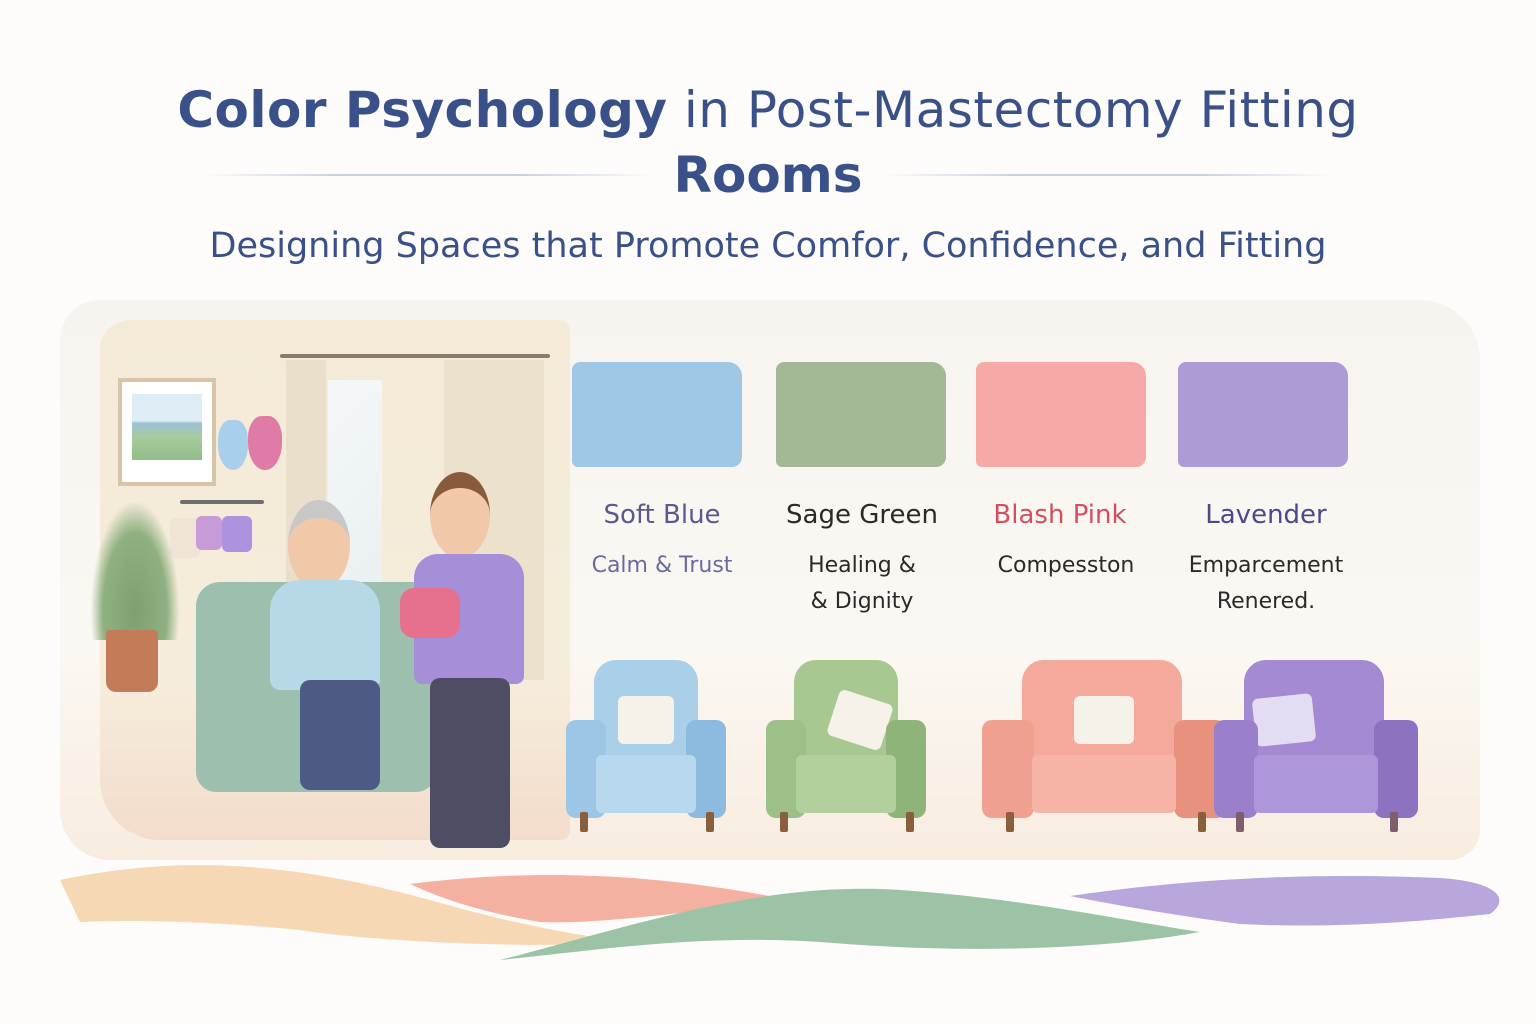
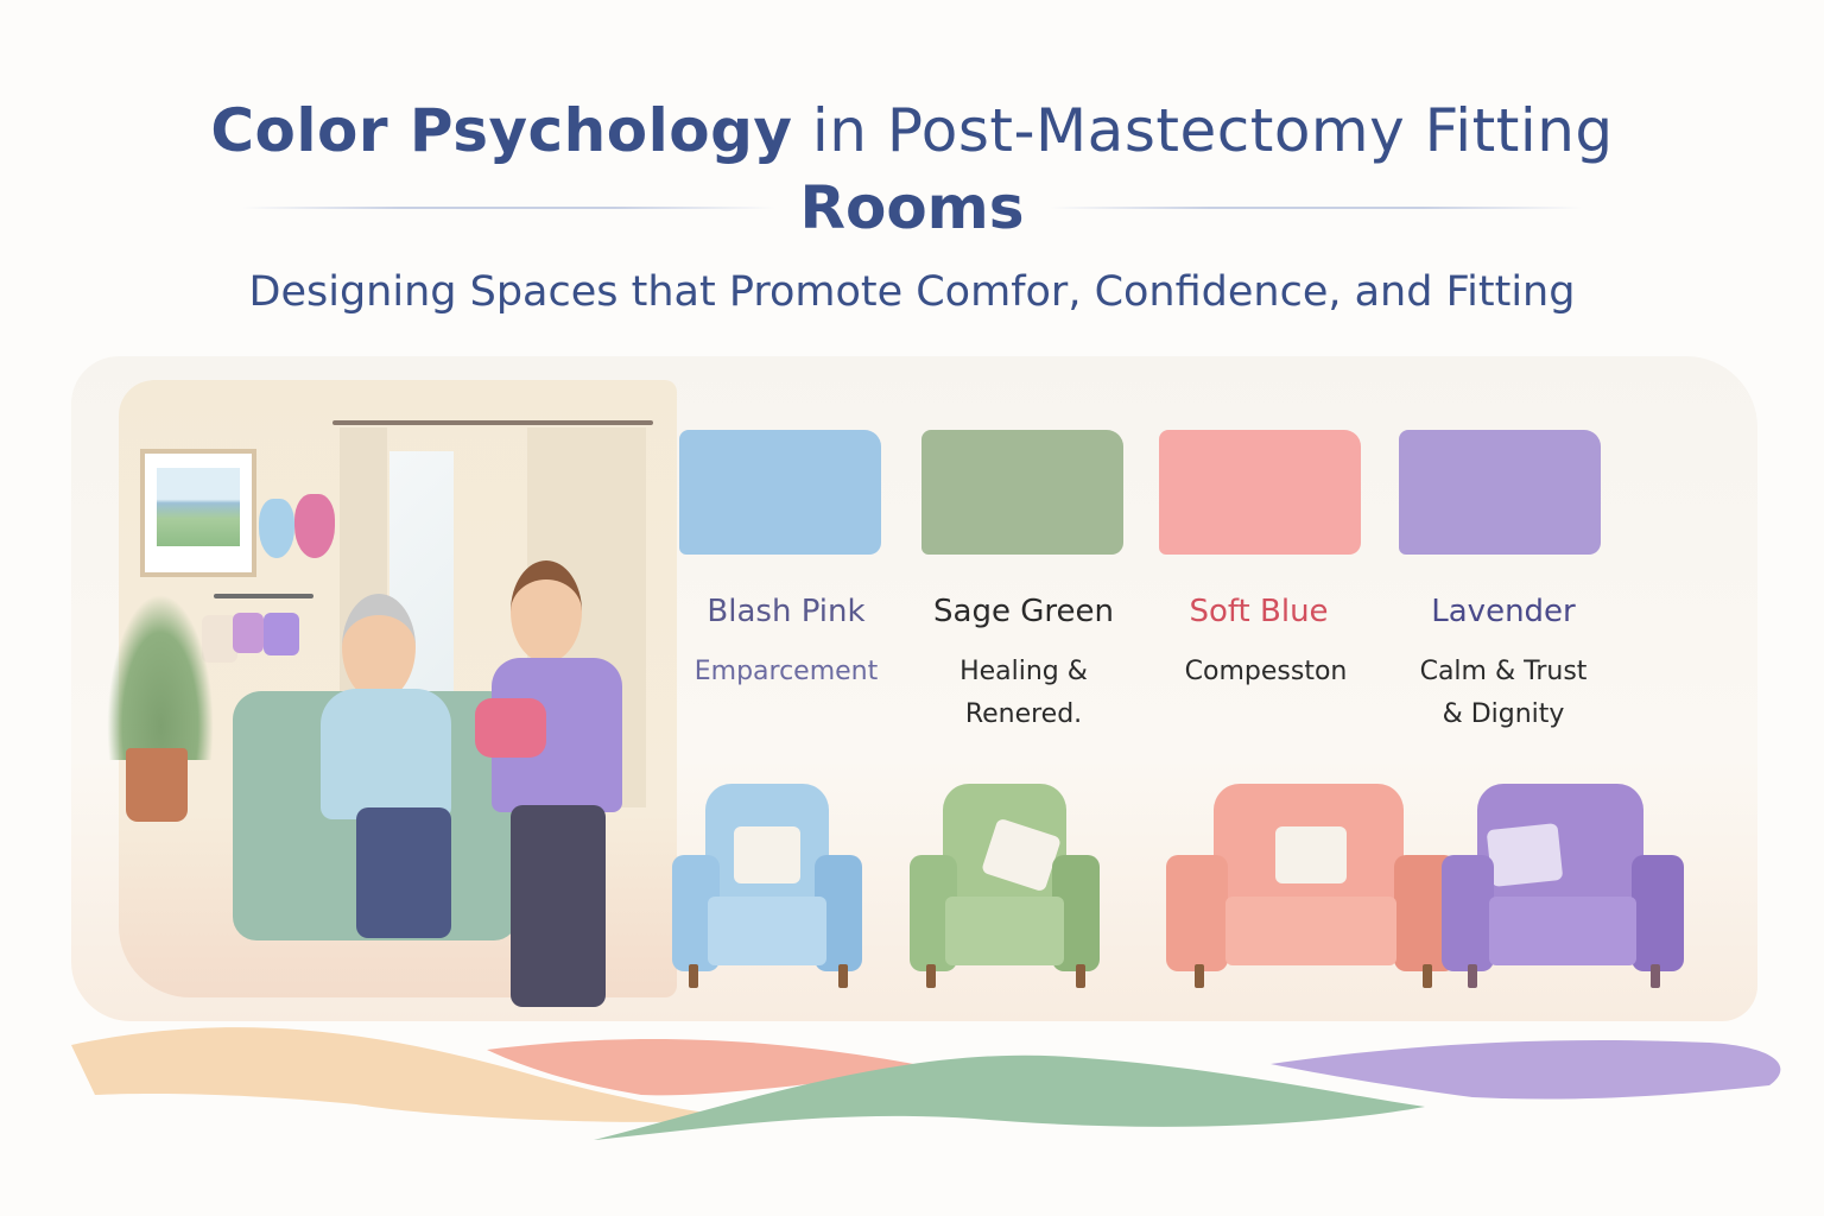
  Color Psychology in Post-Mastectomy Fitting
  Rooms
  Designing Spaces that Promote Comfor, Confidence, and Fitting
- Soft Blue
+ Blash Pink
- Calm & Trust
+ Emparcement
  Sage Green
  Healing &
- & Dignity
+ Renered.
- Blash Pink
+ Soft Blue
  Compesston
  Lavender
- Emparcement
+ Calm & Trust
- Renered.
+ & Dignity
